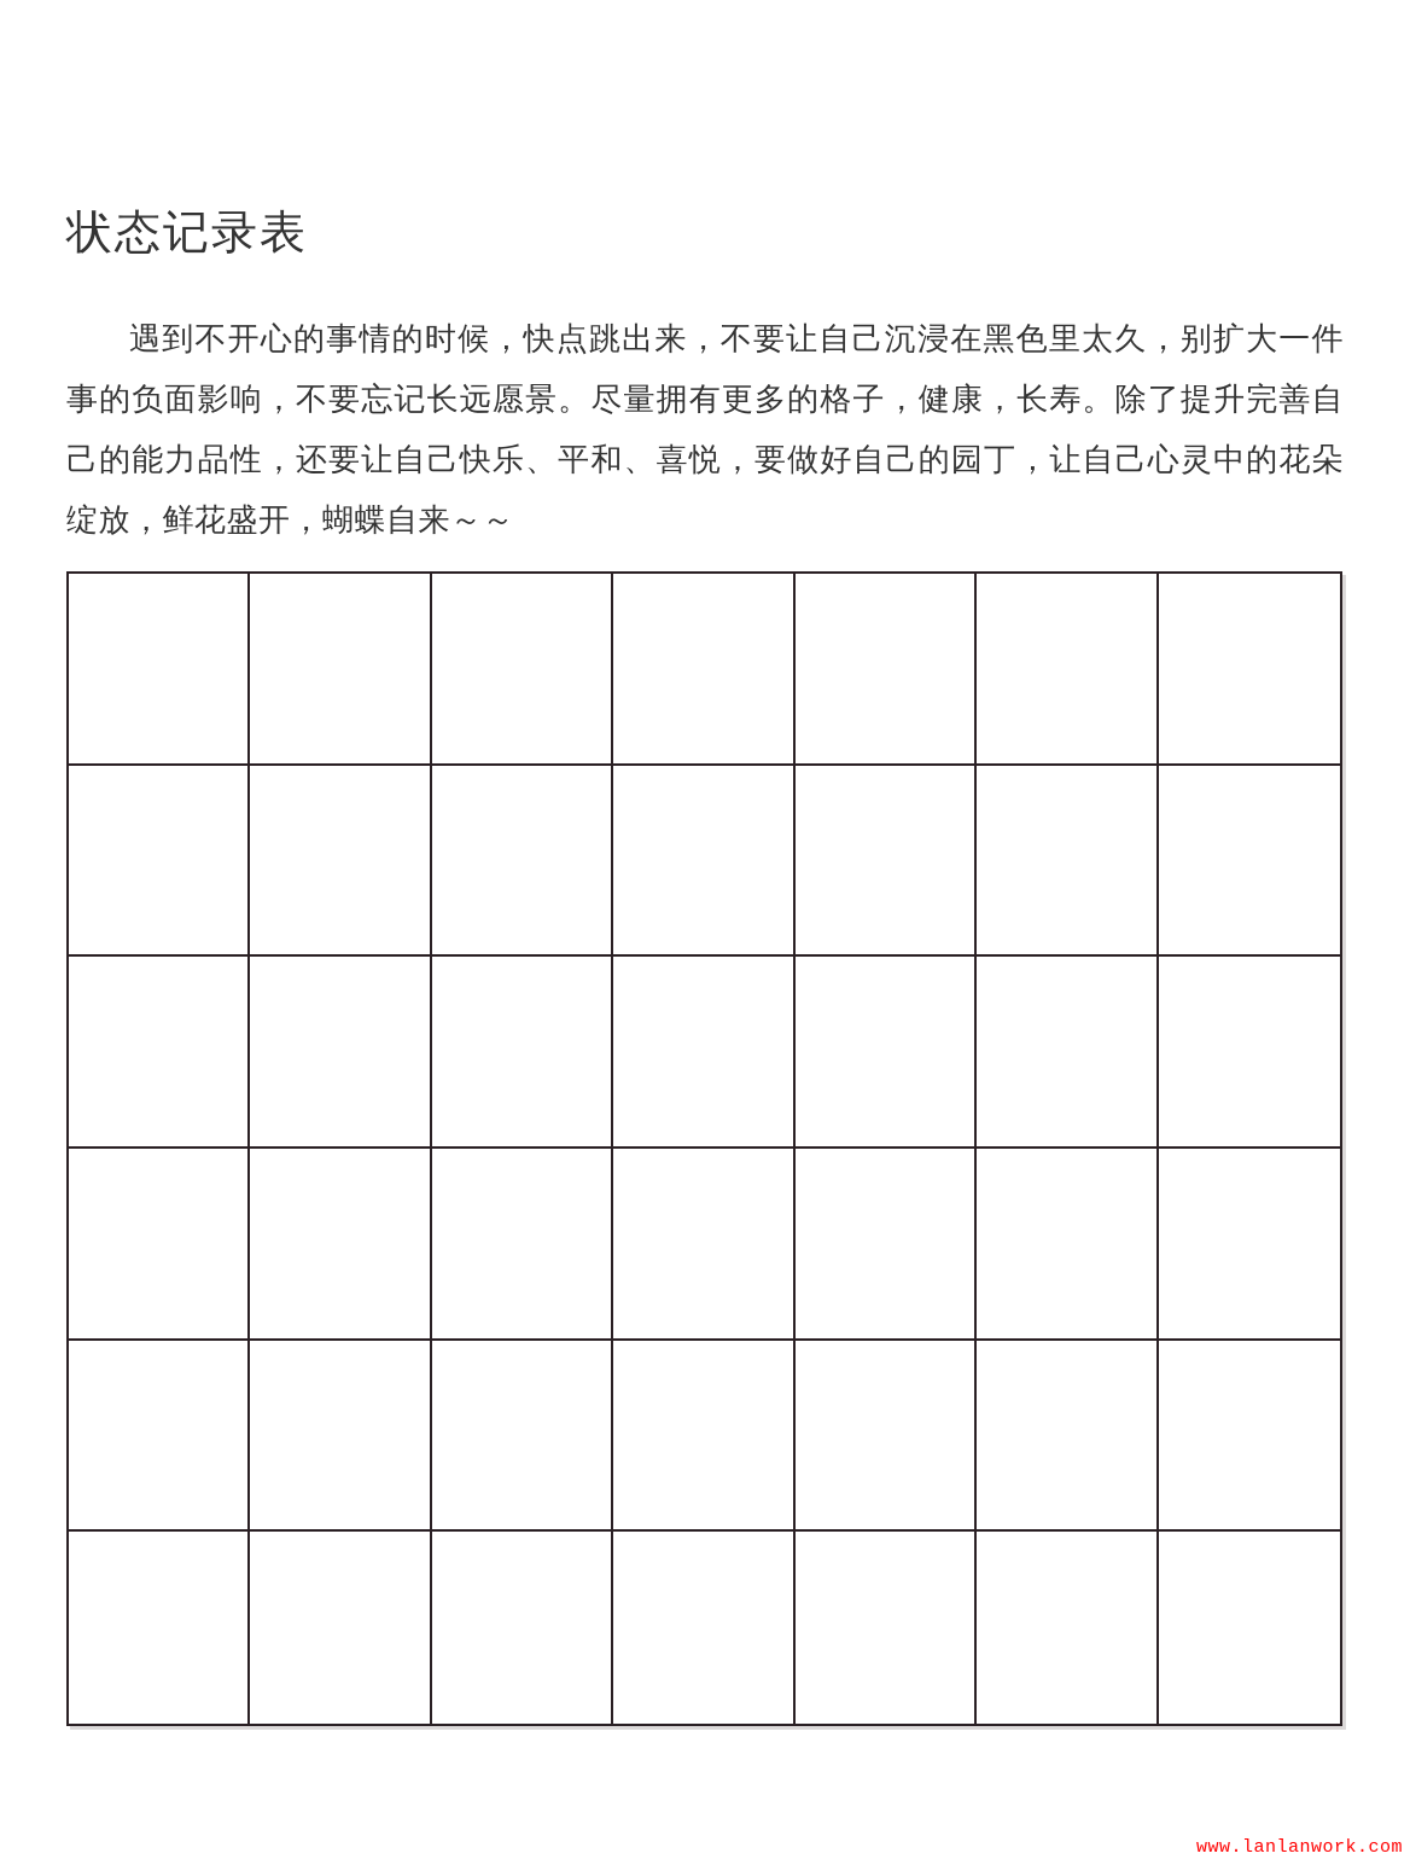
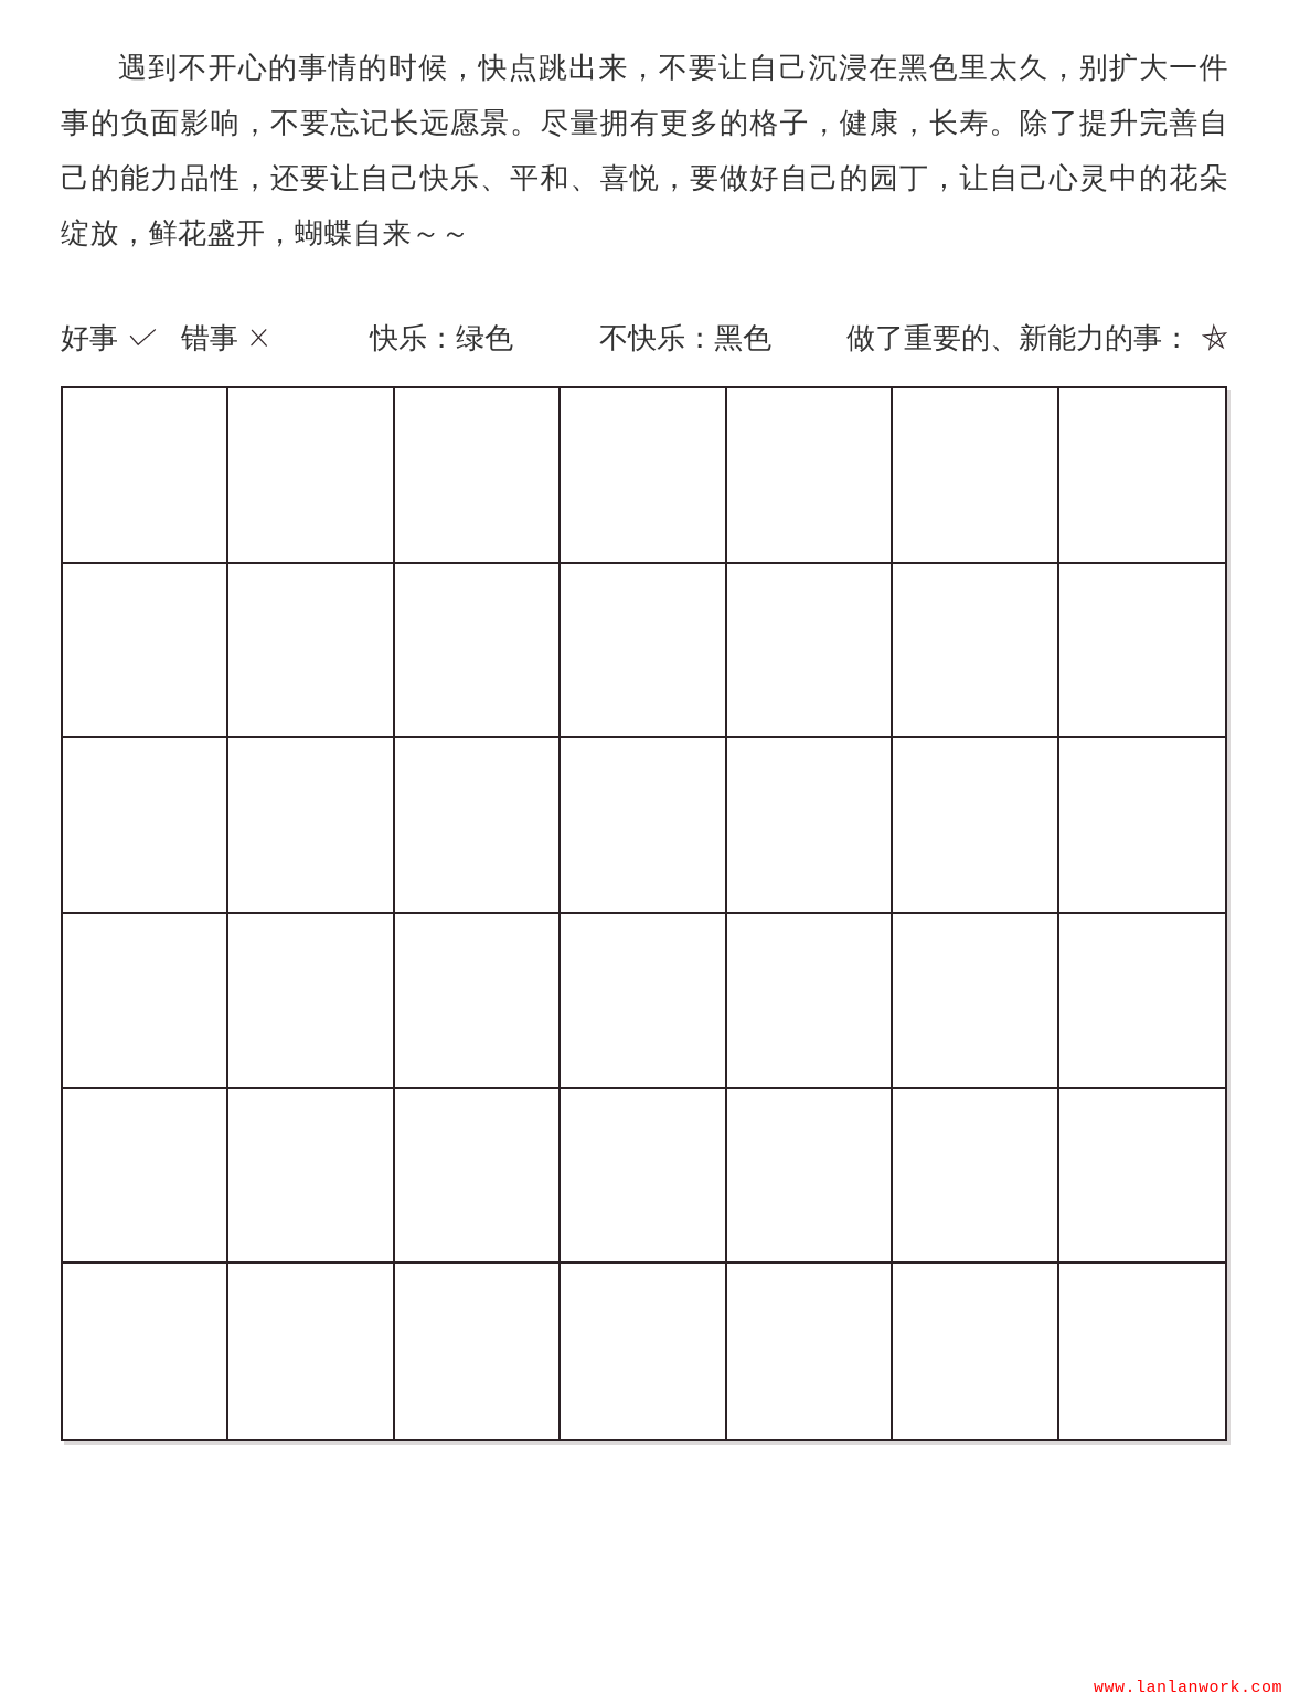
- 状态记录表
  遇到不开心的事情的时候，快点跳出来，不要让自己沉浸在黑色里太久，别扩大一件事的负面影响，不要忘记长远愿景。尽量拥有更多的格子，健康，长寿。除了提升完善自己的能力品性，还要让自己快乐、平和、喜悦，要做好自己的园丁，让自己心灵中的花朵绽放，鲜花盛开，蝴蝶自来～～
+ 好事
+ 错事
+ 快乐：绿色
+ 不快乐：黑色
+ 做了重要的、新能力的事：
  www.lanlanwork.com
